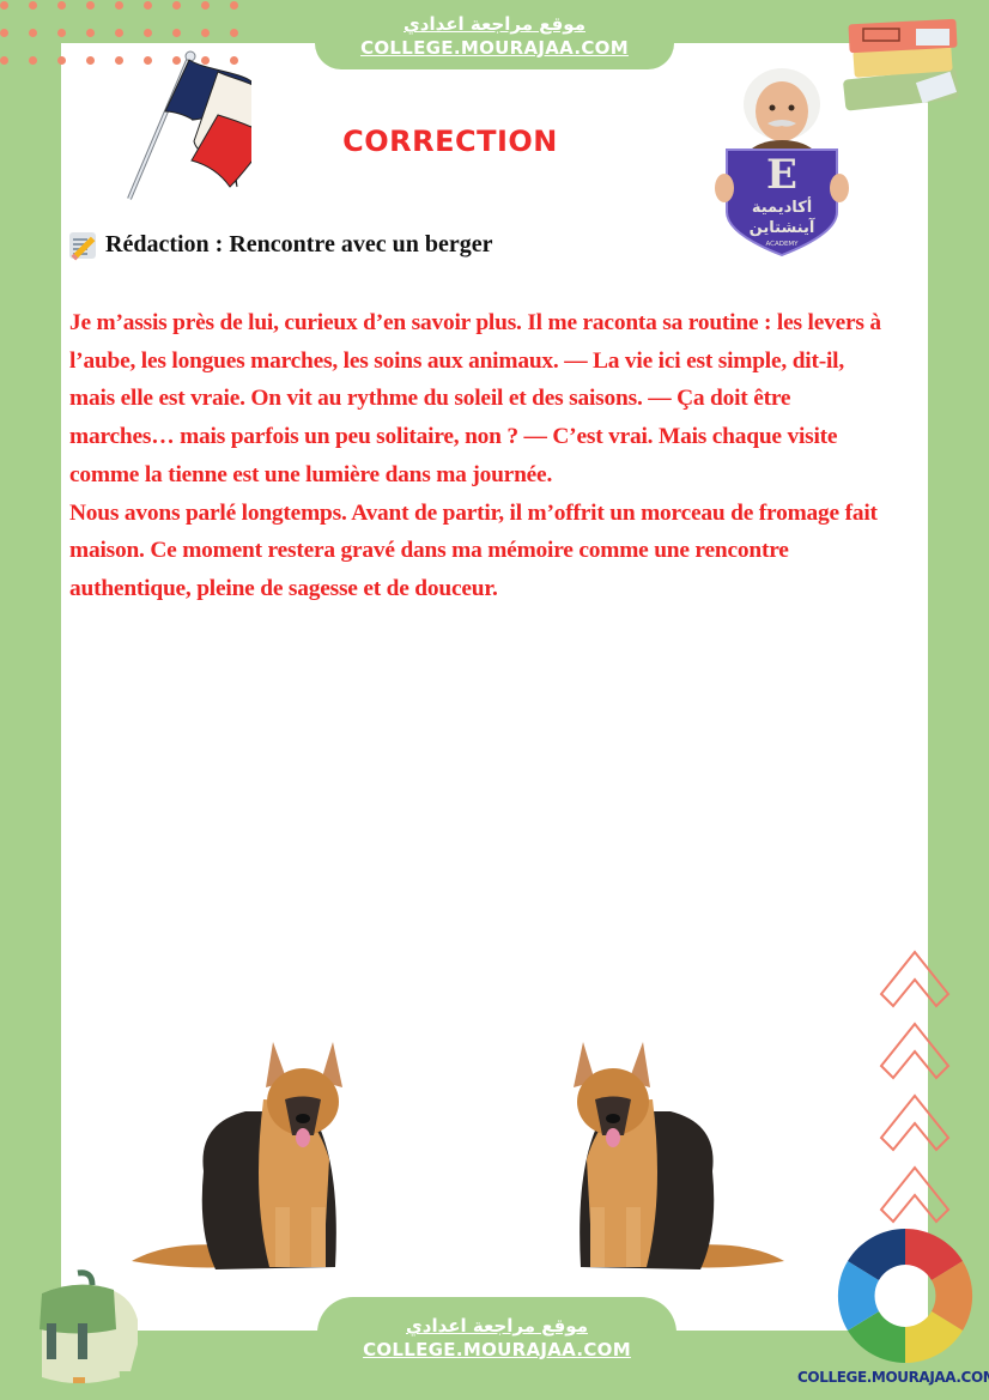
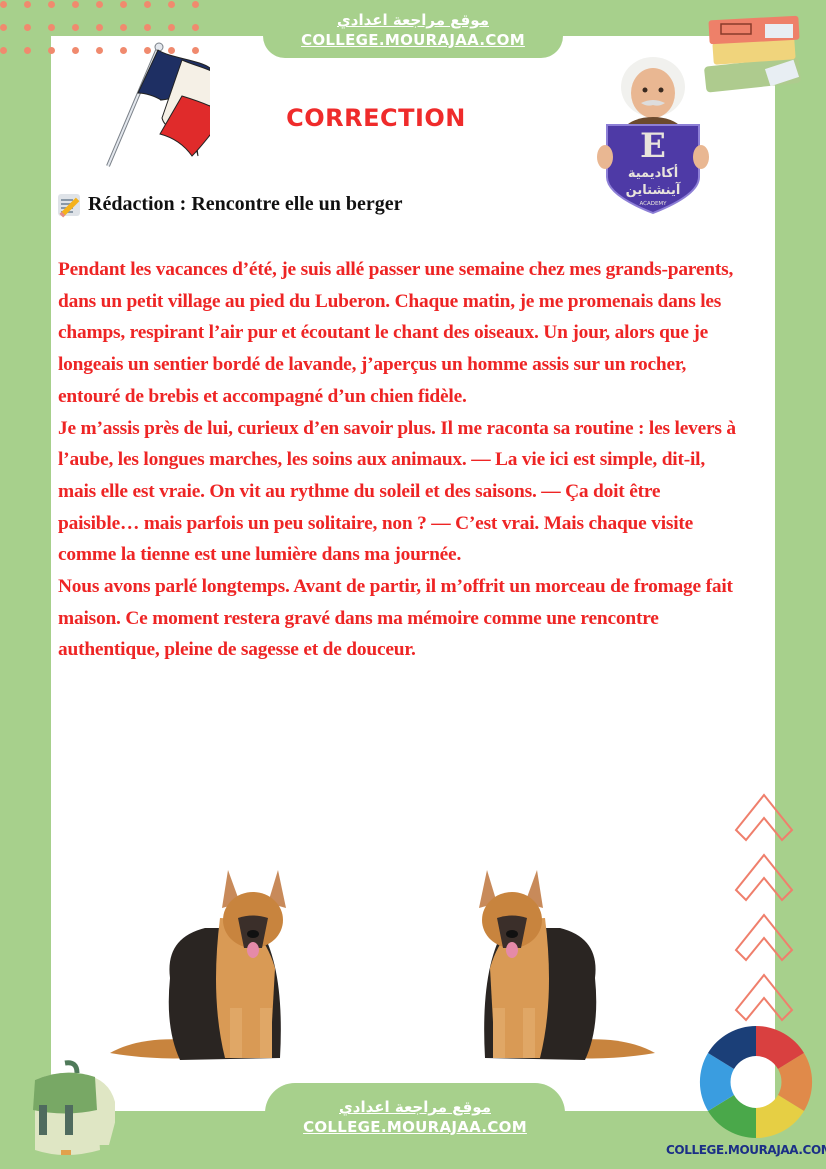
  موقع مراجعة اعدادي
  COLLEGE.MOURAJAA.COM
  CORRECTION
  E
  أكاديمية
  آينشتاين
- Rédaction : Rencontre avec un berger
+ Rédaction : Rencontre elle un berger
+ Pendant les vacances d’été, je suis allé passer une semaine chez mes grands-parents, dans un petit village au pied du Luberon. Chaque matin, je me promenais dans les champs, respirant l’air pur et écoutant le chant des oiseaux. Un jour, alors que je longeais un sentier bordé de lavande, j’aperçus un homme assis sur un rocher, entouré de brebis et accompagné d’un chien fidèle.
- Je m’assis près de lui, curieux d’en savoir plus. Il me raconta sa routine : les levers à l’aube, les longues marches, les soins aux animaux. — La vie ici est simple, dit-il, mais elle est vraie. On vit au rythme du soleil et des saisons. — Ça doit être marches… mais parfois un peu solitaire, non ? — C’est vrai. Mais chaque visite comme la tienne est une lumière dans ma journée.
+ Je m’assis près de lui, curieux d’en savoir plus. Il me raconta sa routine : les levers à l’aube, les longues marches, les soins aux animaux. — La vie ici est simple, dit-il, mais elle est vraie. On vit au rythme du soleil et des saisons. — Ça doit être paisible… mais parfois un peu solitaire, non ? — C’est vrai. Mais chaque visite comme la tienne est une lumière dans ma journée.
  Nous avons parlé longtemps. Avant de partir, il m’offrit un morceau de fromage fait maison. Ce moment restera gravé dans ma mémoire comme une rencontre authentique, pleine de sagesse et de douceur.
  موقع مراجعة اعدادي
  COLLEGE.MOURAJAA.COM
  COLLEGE.MOURAJAA.CO
